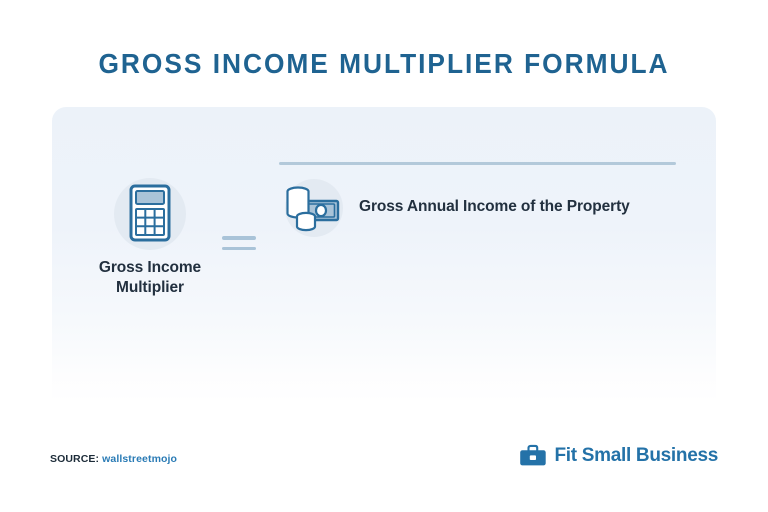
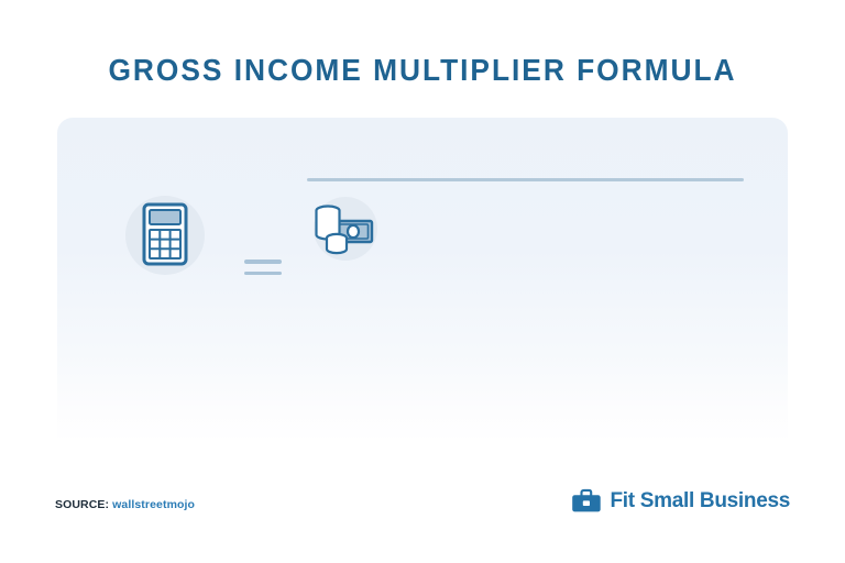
  GROSS INCOME MULTIPLIER FORMULA
- Gross Income
- Multiplier
- Gross Annual Income of the Property
  SOURCE: wallstreetmojo
  Fit Small Business
